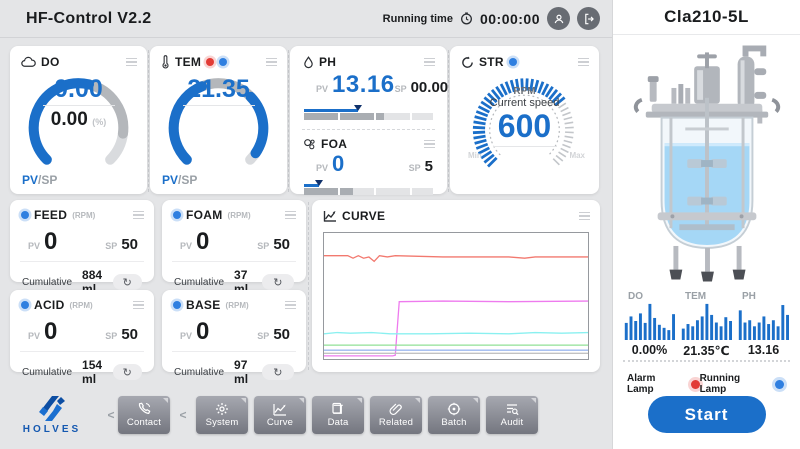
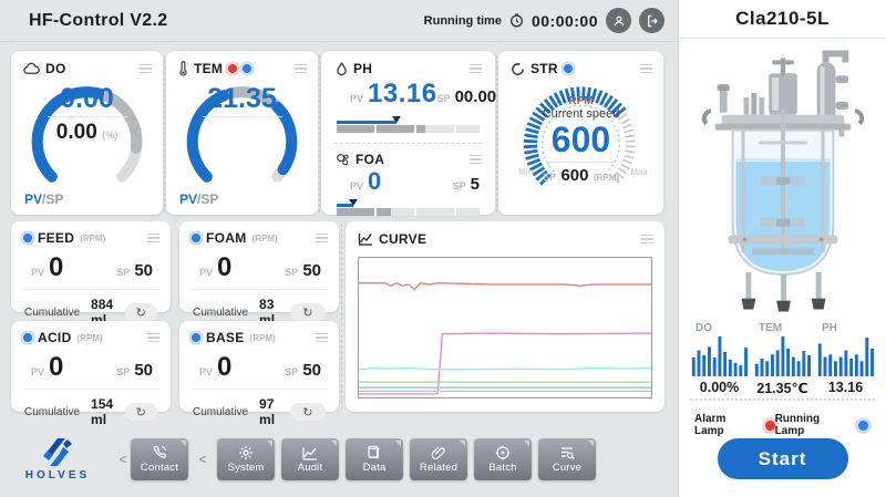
  HF-Control V2.2
  Running time
  00:00:00
  DO
  0.00
  0.00 (%)
  PV/SP
  TEM
  21.35
  PV/SP
  PH
  PV
  13.16
  SP
  00.00
  FOA
  PV
  0
  SP
  5
  STR
  RPM
  Current speed
  600
+ SP 600 (RPM)
  Min
  Max
  FEED
  (RPM)
  PV
  0
  SP
  50
  Cumulative
  884 ml
  ↻
  FOAM
  (RPM)
  PV
  0
  SP
  50
  Cumulative
- 37 ml
+ 83 ml
  ↻
  ACID
  (RPM)
  PV
  0
  SP
  50
  Cumulative
  154 ml
  ↻
  BASE
  (RPM)
  PV
  0
  SP
  50
  Cumulative
  97 ml
  ↻
  CURVE
  HOLVES
  <
  Contact
  <
  System
- Curve
+ Audit
  Data
  Related
  Batch
- Audit
+ Curve
  Cla210-5L
  DO
  0.00%
  TEM
  21.35℃
  PH
  13.16
  Alarm Lamp
  Running Lamp
  Start
